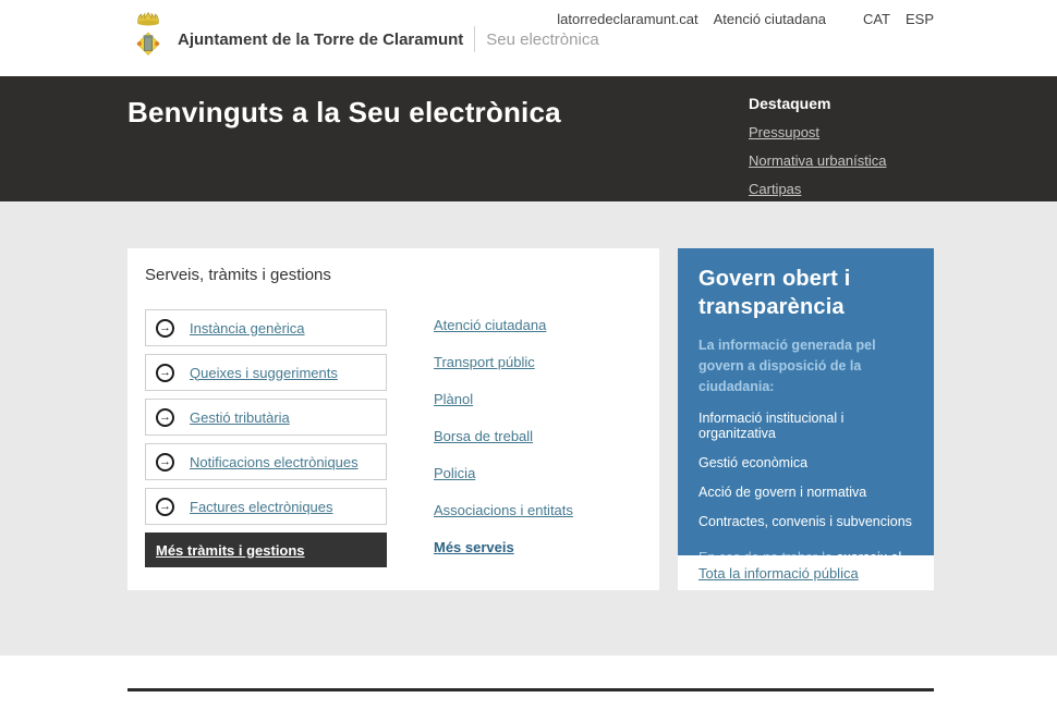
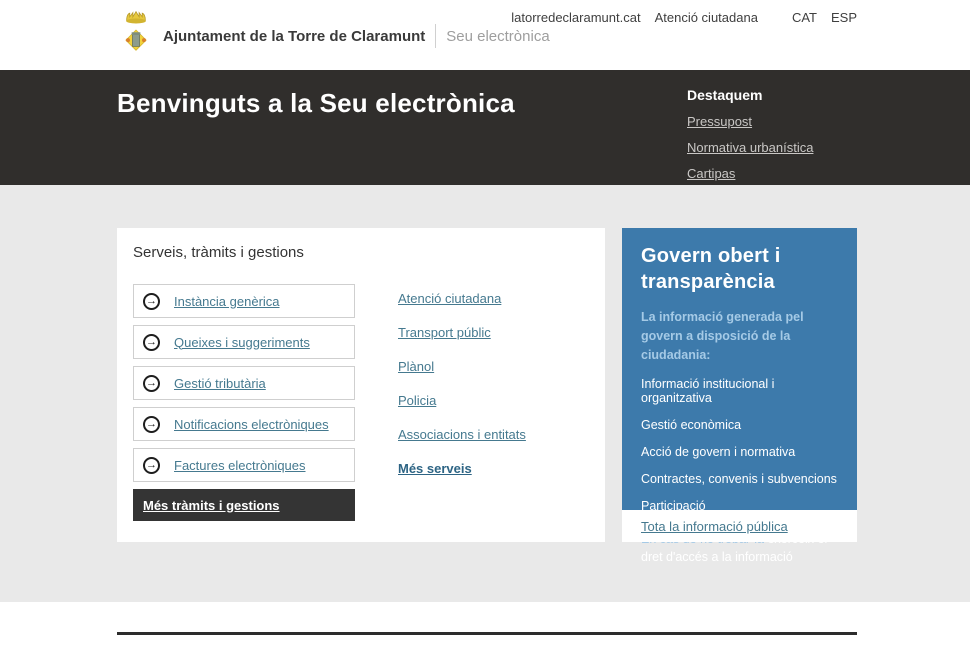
  latorredeclaramunt.cat
  Atenció ciutadana
  CAT
  ESP
  Ajuntament de la Torre de Claramunt
  Seu electrònica
  Benvinguts a la Seu electrònica
  Destaquem
  Pressupost
  Normativa urbanística
  Cartipas
  Serveis, tràmits i gestions
  →
  Instància genèrica
  →
  Queixes i suggeriments
  →
  Gestió tributària
  →
  Notificacions electròniques
  →
  Factures electròniques
  Més tràmits i gestions
  Atenció ciutadana
  Transport públic
  Plànol
- Borsa de treball
  Policia
  Associacions i entitats
  Més serveis
  Govern obert i transparència
  La informació generada pel govern a disposició de la ciudadania:
  Informació institucional i organitzativa
  Gestió econòmica
  Acció de govern i normativa
  Contractes, convenis i subvencions
+ Participació
  Tota la informació pública
